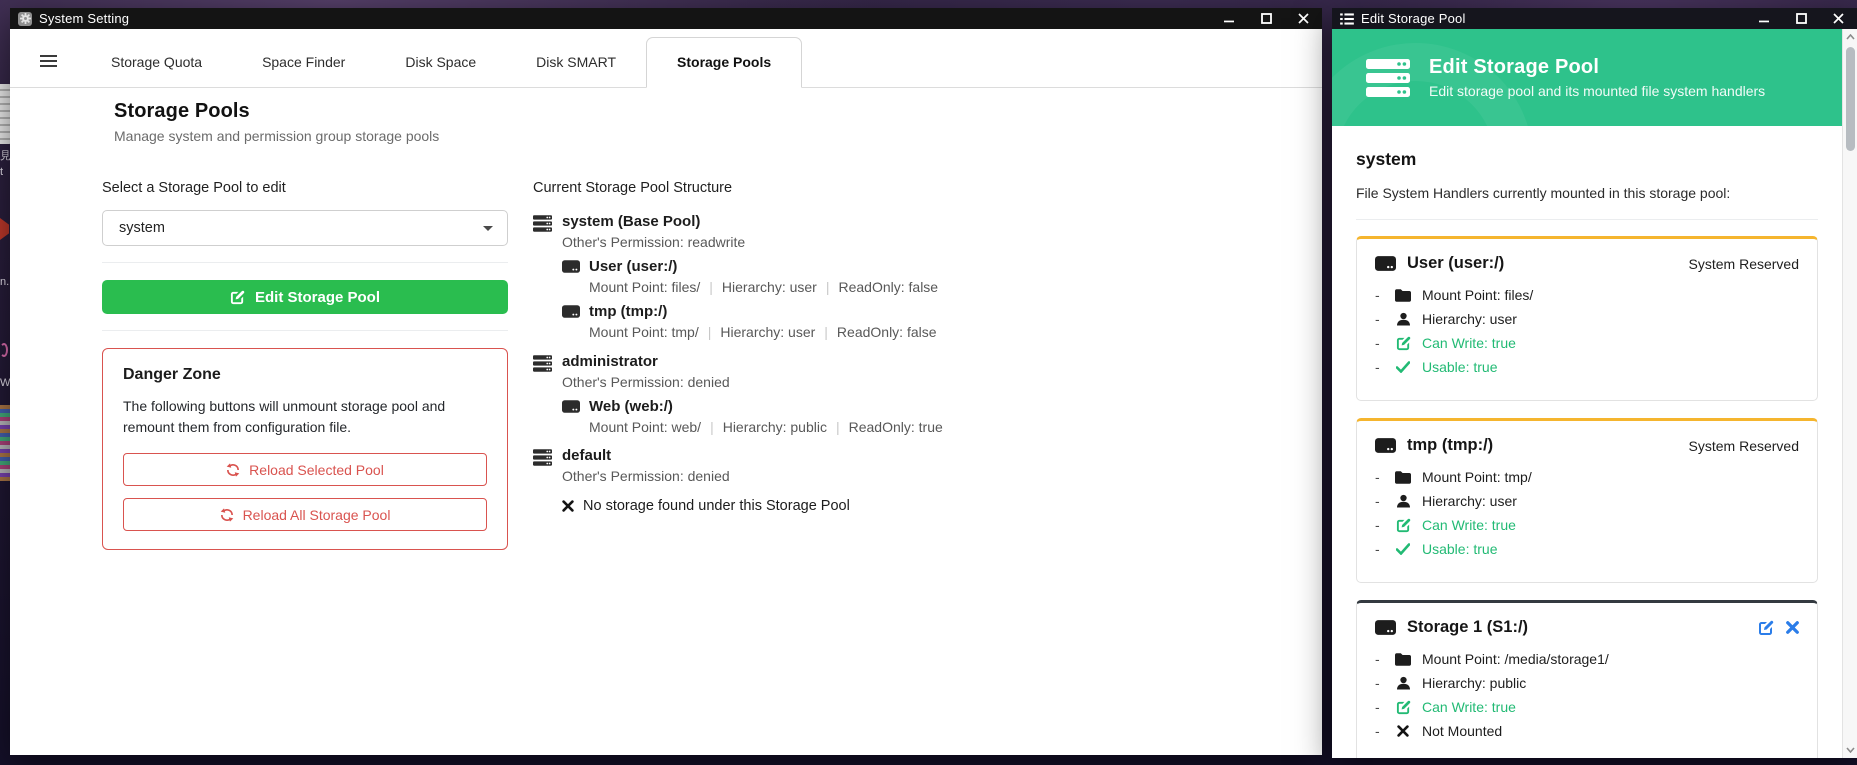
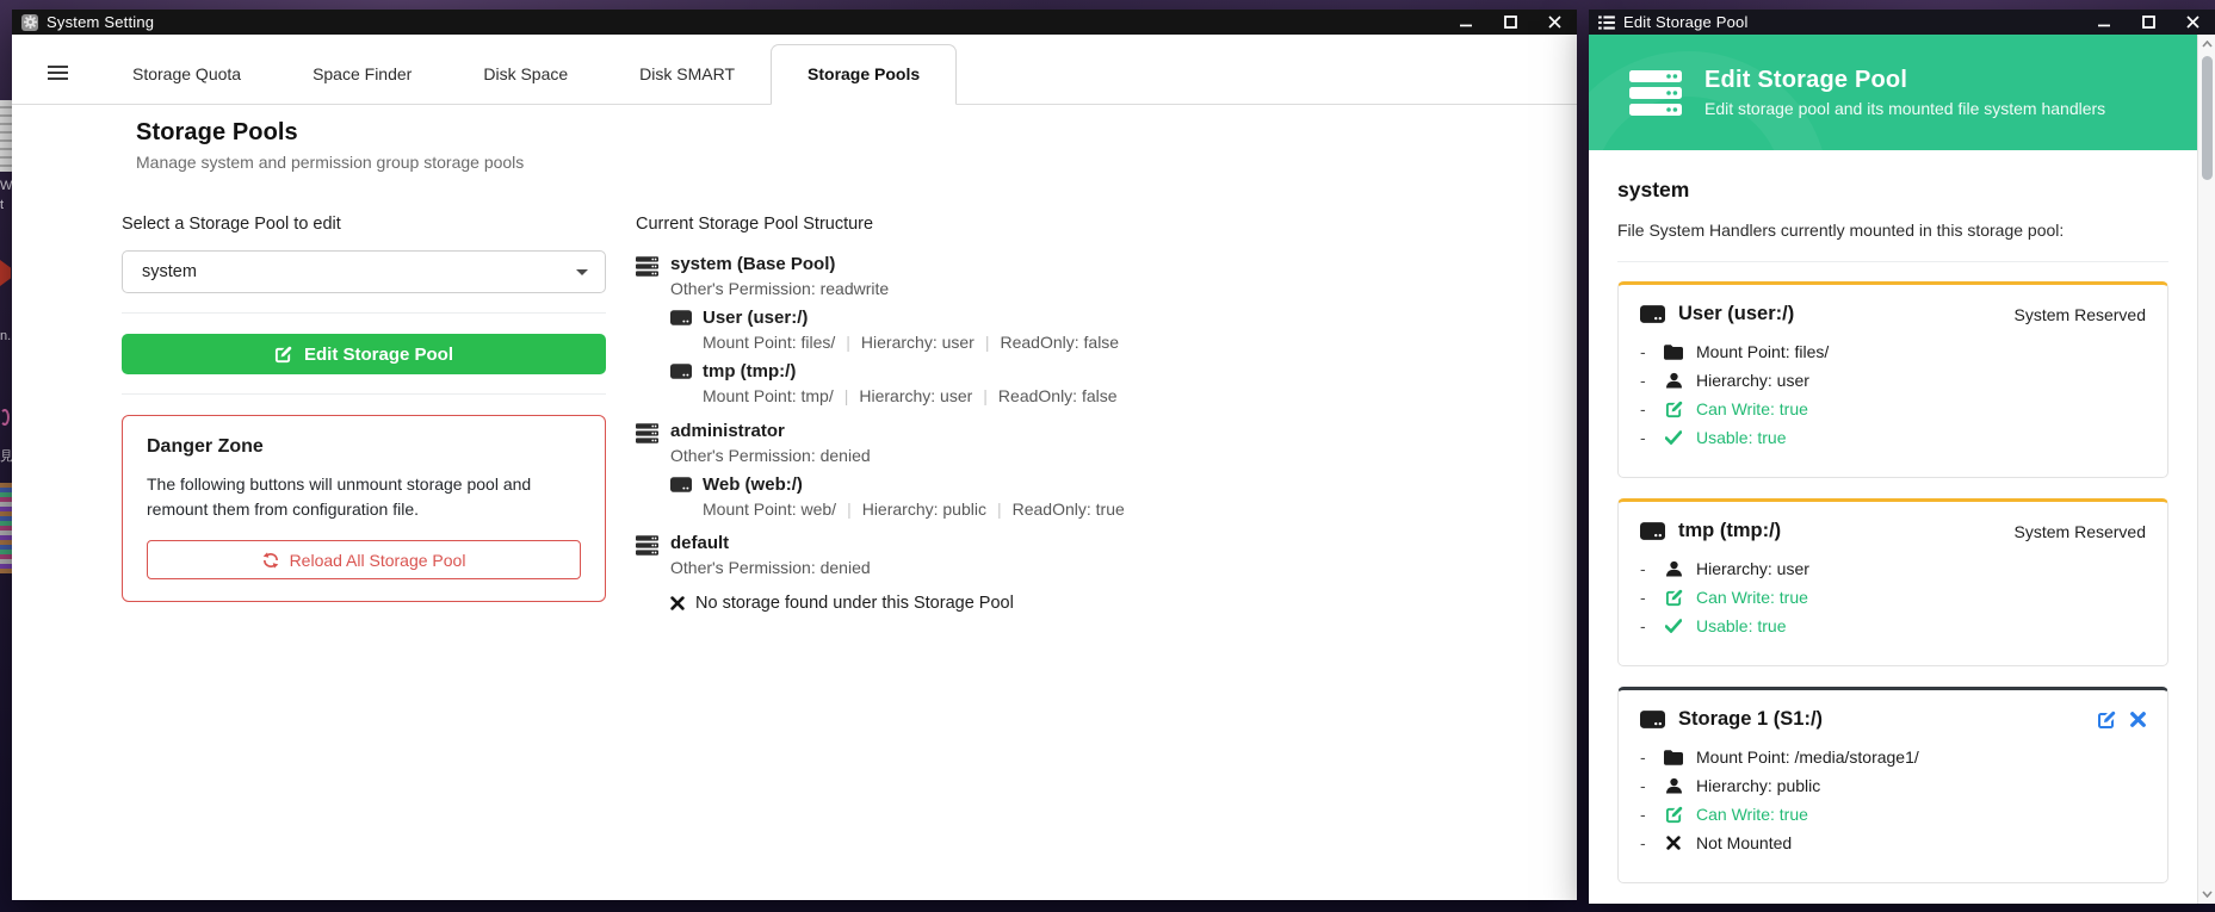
- 見
+ W
  t
  n.
- W
+ 見
  System Setting
  Storage Quota
  Space Finder
  Disk Space
  Disk SMART
  Storage Pools
  Storage Pools
  Manage system and permission group storage pools
  Select a Storage Pool to edit
  system
  Edit Storage Pool
  Danger Zone
  The following buttons will unmount storage pool and remount them from configuration file.
- Reload Selected Pool
  Reload All Storage Pool
  Current Storage Pool Structure
  system (Base Pool)
  Other's Permission: readwrite
  User (user:/)
  Mount Point: files/ Hierarchy: user ReadOnly: false
  tmp (tmp:/)
  Mount Point: tmp/ Hierarchy: user ReadOnly: false
  administrator
  Other's Permission: denied
  Web (web:/)
  Mount Point: web/ Hierarchy: public ReadOnly: true
  default
  Other's Permission: denied
  No storage found under this Storage Pool
  Edit Storage Pool
  Edit Storage Pool
  Edit storage pool and its mounted file system handlers
  system
  File System Handlers currently mounted in this storage pool:
  User (user:/)
  System Reserved
  Mount Point: files/
  Hierarchy: user
  Can Write: true
  Usable: true
  tmp (tmp:/)
  System Reserved
- Mount Point: tmp/
  Hierarchy: user
  Can Write: true
  Usable: true
  Storage 1 (S1:/)
  Mount Point: /media/storage1/
  Hierarchy: public
  Can Write: true
  Not Mounted
